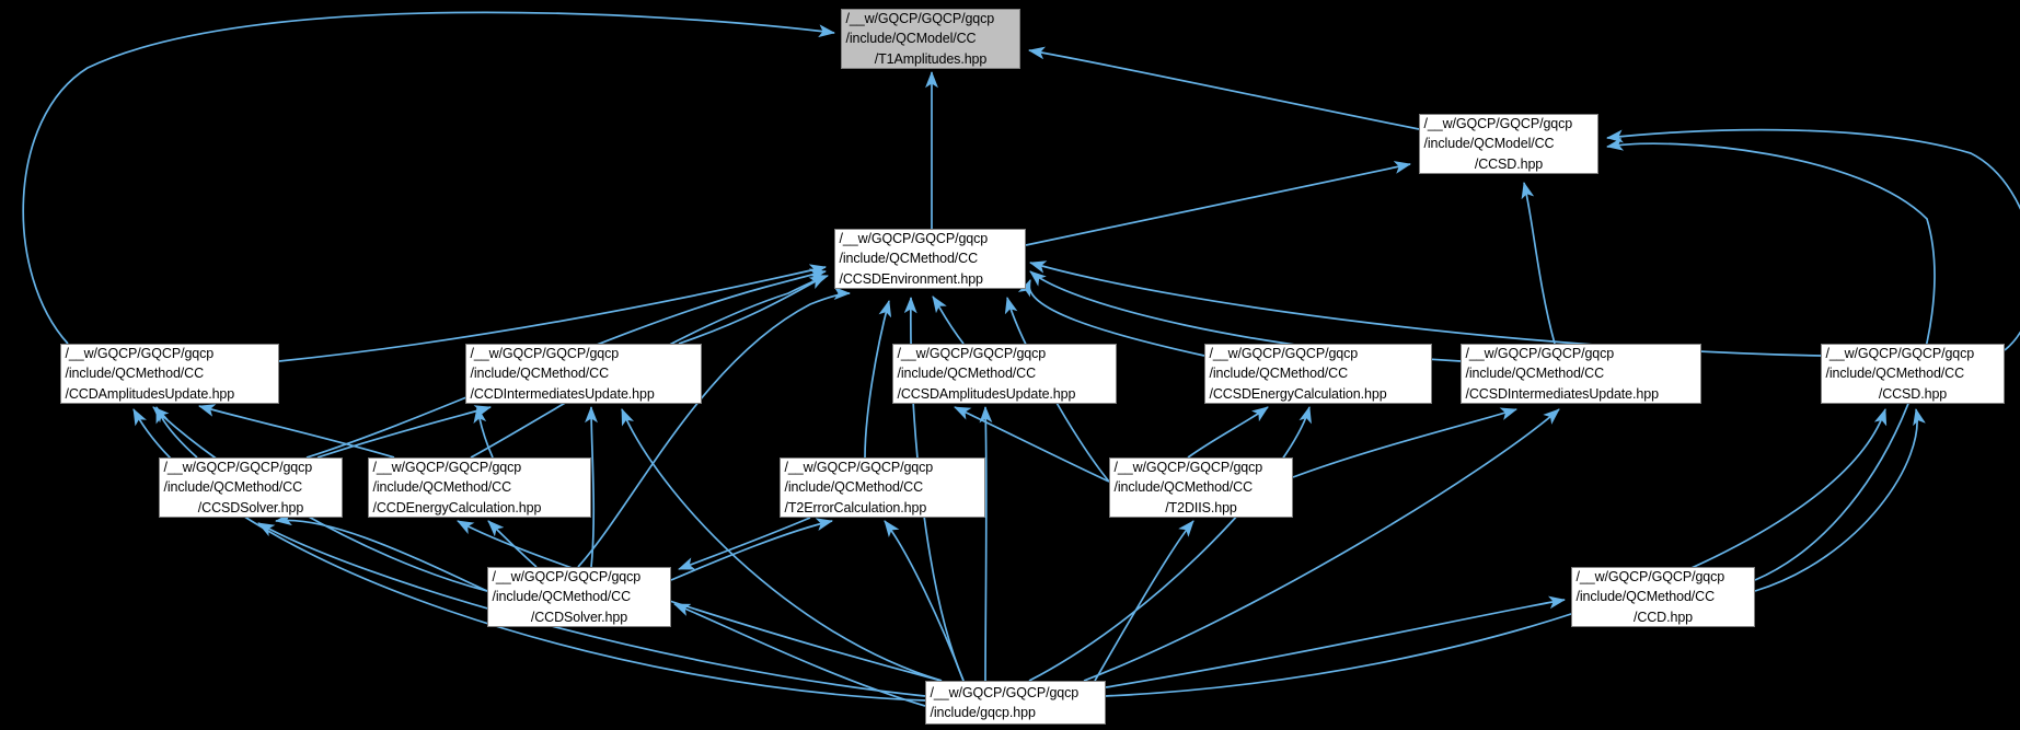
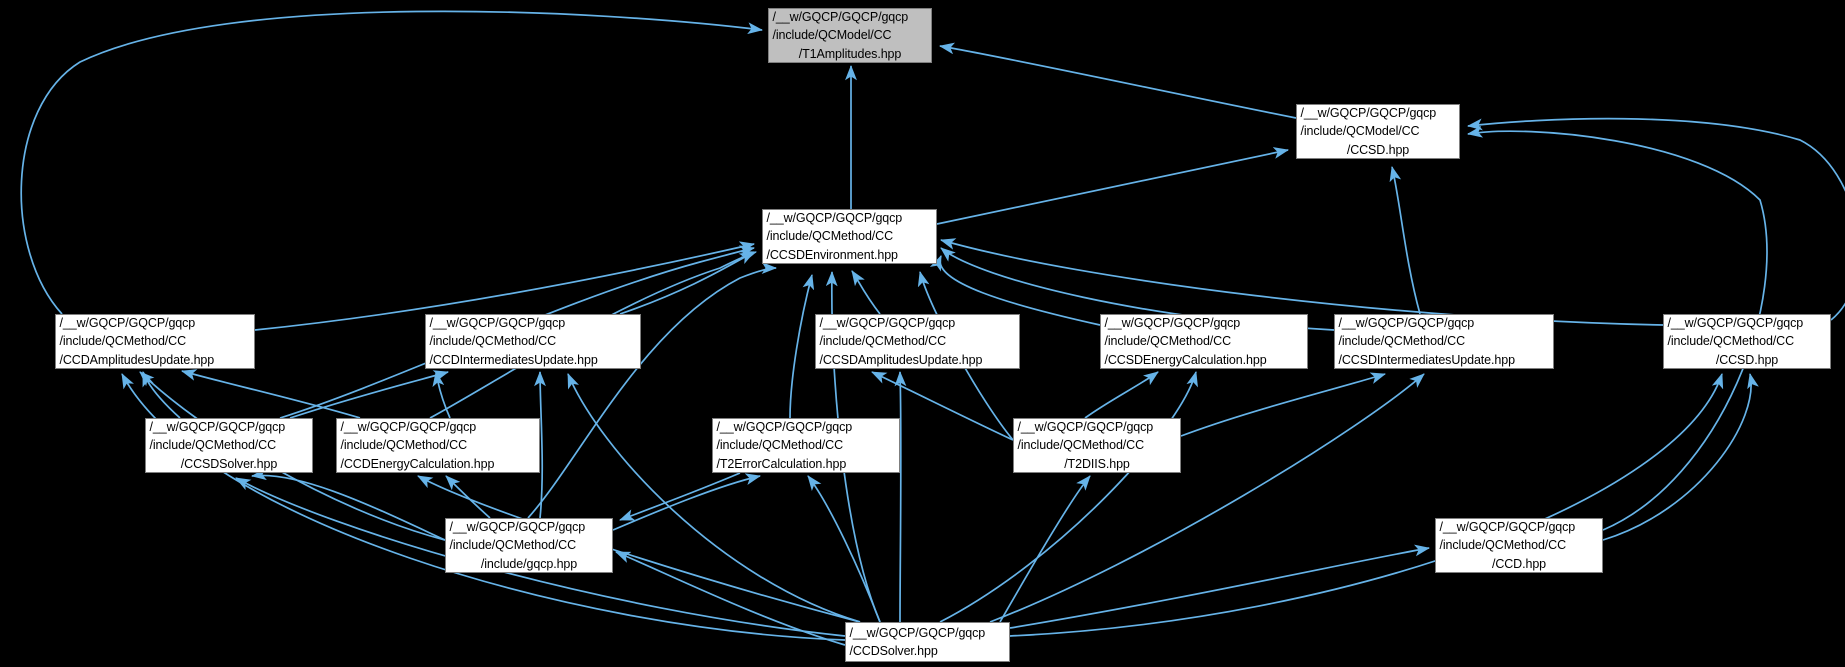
  /__w/GQCP/GQCP/gqcp
  /include/QCModel/CC
  /T1Amplitudes.hpp
  /__w/GQCP/GQCP/gqcp
  /include/QCModel/CC
  /CCSD.hpp
  /__w/GQCP/GQCP/gqcp
  /include/QCMethod/CC
  /CCSDEnvironment.hpp
  /__w/GQCP/GQCP/gqcp
  /include/QCMethod/CC
  /CCDAmplitudesUpdate.hpp
  /__w/GQCP/GQCP/gqcp
  /include/QCMethod/CC
  /CCDIntermediatesUpdate.hpp
  /__w/GQCP/GQCP/gqcp
  /include/QCMethod/CC
  /CCSDAmplitudesUpdate.hpp
  /__w/GQCP/GQCP/gqcp
  /include/QCMethod/CC
  /CCSDEnergyCalculation.hpp
  /__w/GQCP/GQCP/gqcp
  /include/QCMethod/CC
  /CCSDIntermediatesUpdate.hpp
  /__w/GQCP/GQCP/gqcp
  /include/QCMethod/CC
  /CCSD.hpp
  /__w/GQCP/GQCP/gqcp
  /include/QCMethod/CC
  /CCSDSolver.hpp
  /__w/GQCP/GQCP/gqcp
  /include/QCMethod/CC
  /CCDEnergyCalculation.hpp
  /__w/GQCP/GQCP/gqcp
  /include/QCMethod/CC
  /T2ErrorCalculation.hpp
  /__w/GQCP/GQCP/gqcp
  /include/QCMethod/CC
  /T2DIIS.hpp
  /__w/GQCP/GQCP/gqcp
  /include/QCMethod/CC
- /CCDSolver.hpp
+ /include/gqcp.hpp
  /__w/GQCP/GQCP/gqcp
  /include/QCMethod/CC
  /CCD.hpp
  /__w/GQCP/GQCP/gqcp
- /include/gqcp.hpp
+ /CCDSolver.hpp
